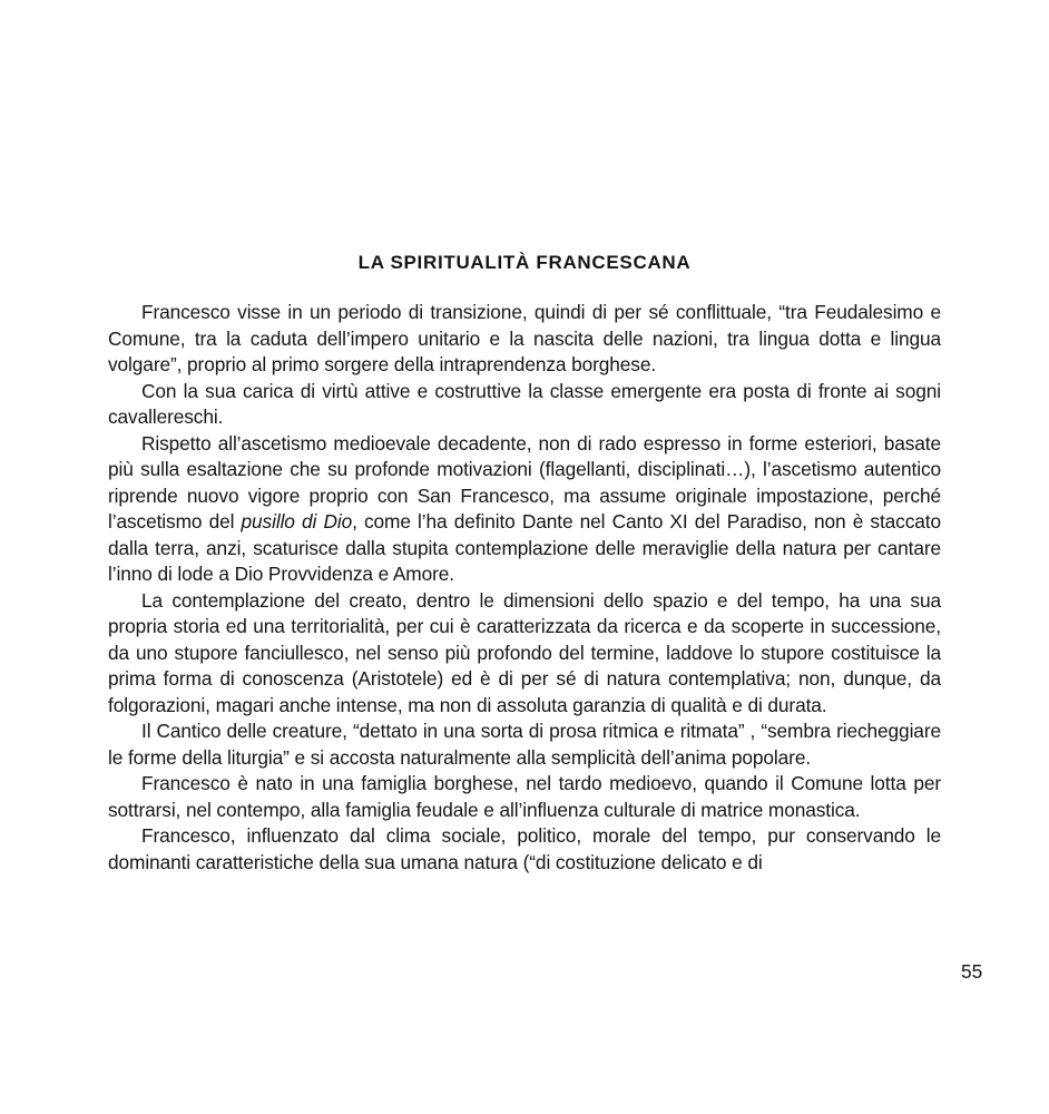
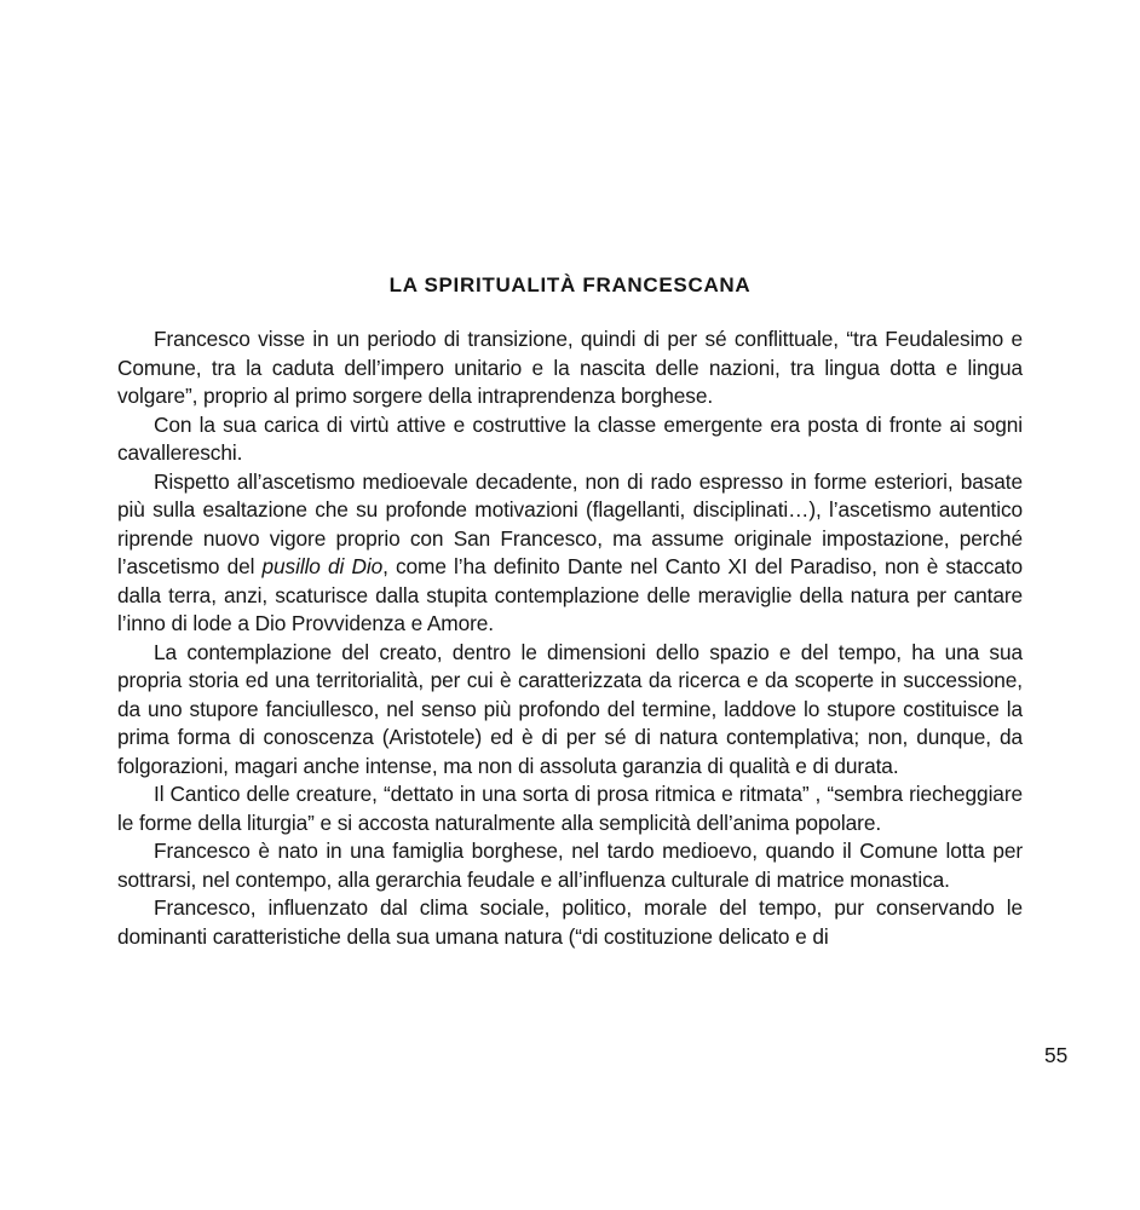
  LA SPIRITUALITÀ FRANCESCANA
  Francesco visse in un periodo di transizione, quindi di per sé conflittuale, “tra Feudalesimo e Comune, tra la caduta dell’impero unitario e la nascita delle nazioni, tra lingua dotta e lingua volgare”, proprio al primo sorgere della intraprendenza borghese.
  Con la sua carica di virtù attive e costruttive la classe emergente era posta di fronte ai sogni cavallereschi.
  Rispetto all’ascetismo medioevale decadente, non di rado espresso in forme esteriori, basate più sulla esaltazione che su profonde motivazioni (flagellanti, disciplinati…), l’ascetismo autentico riprende nuovo vigore proprio con San Francesco, ma assume originale impostazione, perché l’ascetismo del pusillo di Dio, come l’ha definito Dante nel Canto XI del Paradiso, non è staccato dalla terra, anzi, scaturisce dalla stupita contemplazione delle meraviglie della natura per cantare l’inno di lode a Dio Provvidenza e Amore.
  La contemplazione del creato, dentro le dimensioni dello spazio e del tempo, ha una sua propria storia ed una territorialità, per cui è caratterizzata da ricerca e da scoperte in successione, da uno stupore fanciullesco, nel senso più profondo del termine, laddove lo stupore costituisce la prima forma di conoscenza (Aristotele) ed è di per sé di natura contemplativa; non, dunque, da folgorazioni, magari anche intense, ma non di assoluta garanzia di qualità e di durata.
  Il Cantico delle creature, “dettato in una sorta di prosa ritmica e ritmata” , “sembra riecheggiare le forme della liturgia” e si accosta naturalmente alla semplicità dell’anima popolare.
- Francesco è nato in una famiglia borghese, nel tardo medioevo, quando il Comune lotta per sottrarsi, nel contempo, alla famiglia feudale e all’influenza culturale di matrice monastica.
+ Francesco è nato in una famiglia borghese, nel tardo medioevo, quando il Comune lotta per sottrarsi, nel contempo, alla gerarchia feudale e all’influenza culturale di matrice monastica.
  Francesco, influenzato dal clima sociale, politico, morale del tempo, pur conservando le dominanti caratteristiche della sua umana natura (“di costituzione delicato e di
  55
